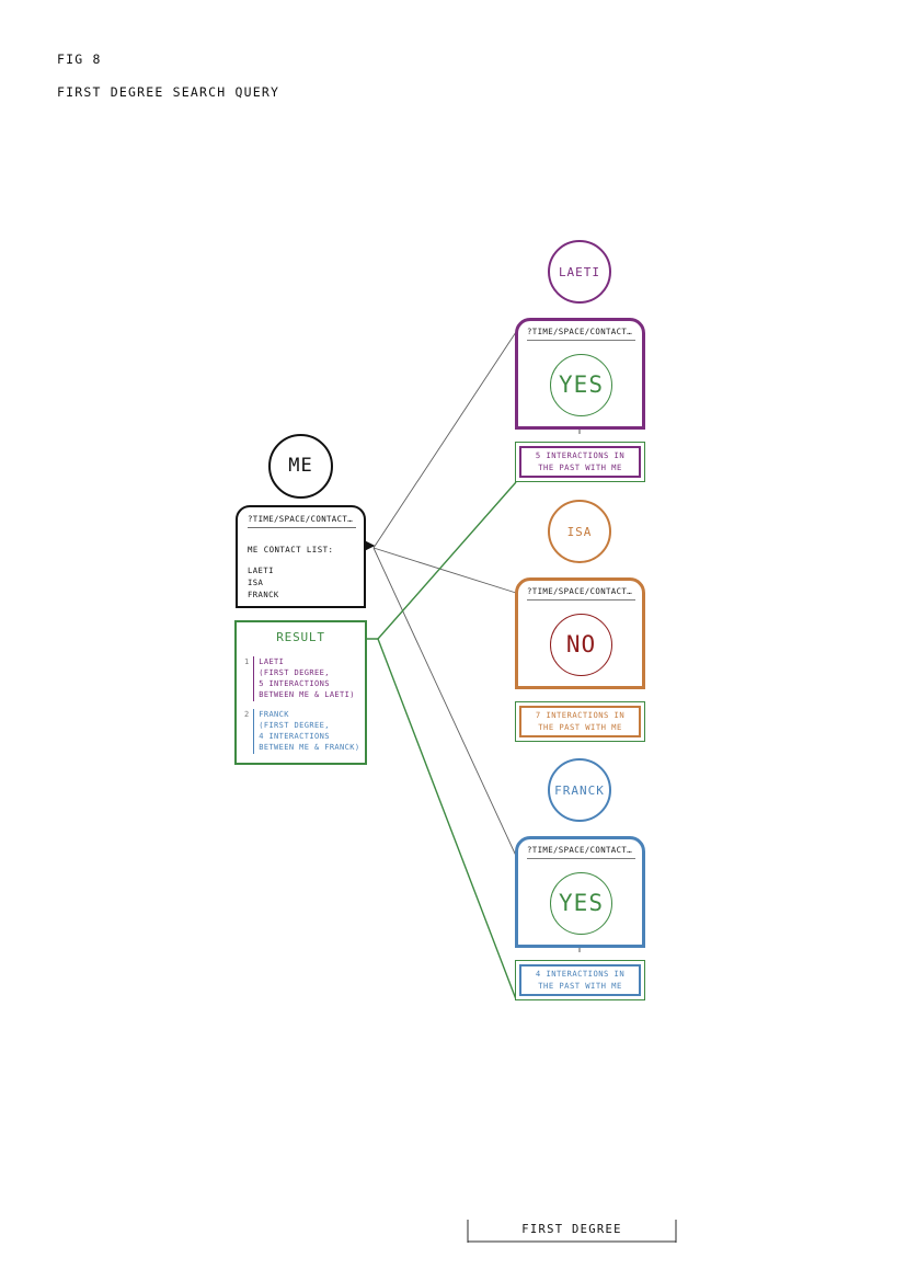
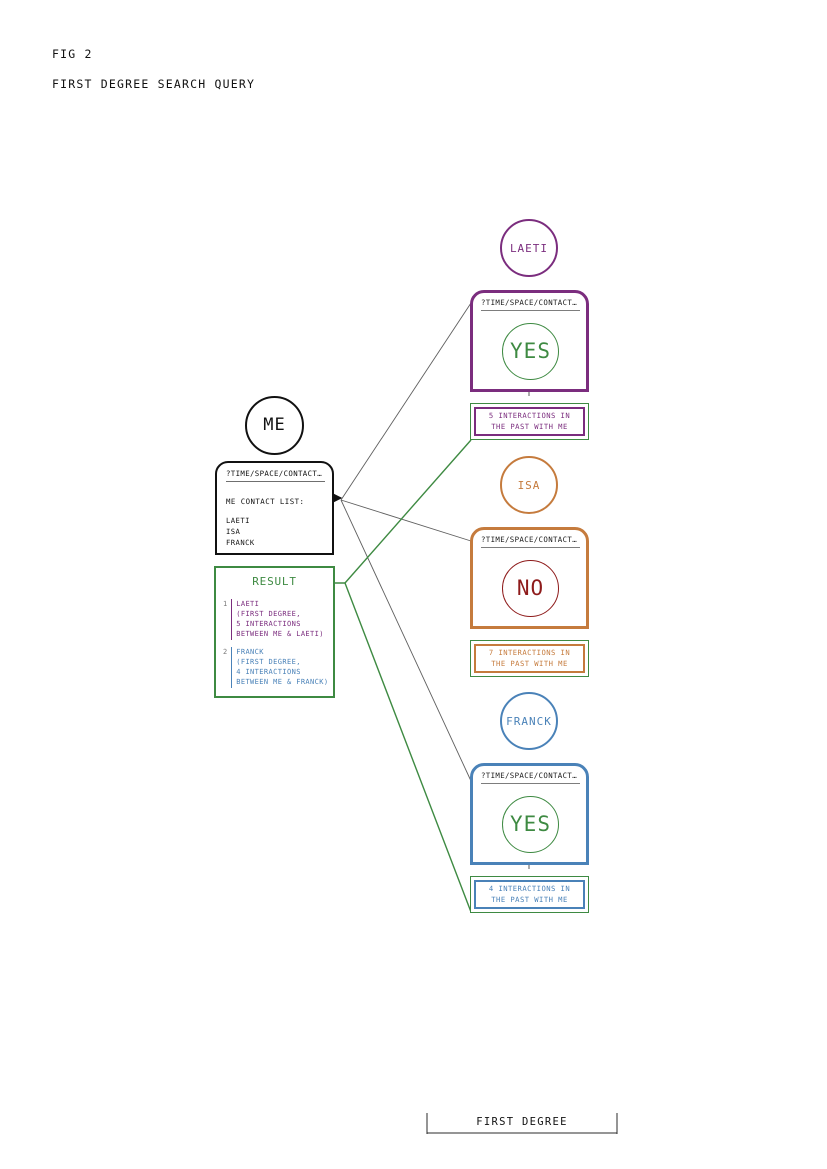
- FIG 8
+ FIG 2
  FIRST DEGREE SEARCH QUERY
  ME
  ?TIME/SPACE/CONTACT…
  ME CONTACT LIST:
  LAETI
  ISA
  FRANCK
  RESULT
  1
  LAETI
  (FIRST DEGREE,
  5 INTERACTIONS
  BETWEEN ME & LAETI)
  2
  FRANCK
  (FIRST DEGREE,
  4 INTERACTIONS
  BETWEEN ME & FRANCK)
  LAETI
  ?TIME/SPACE/CONTACT…
  YES
  5 INTERACTIONS IN
  THE PAST WITH ME
  ISA
  ?TIME/SPACE/CONTACT…
  NO
  7 INTERACTIONS IN
  THE PAST WITH ME
  FRANCK
  ?TIME/SPACE/CONTACT…
  YES
  4 INTERACTIONS IN
  THE PAST WITH ME
  FIRST DEGREE
